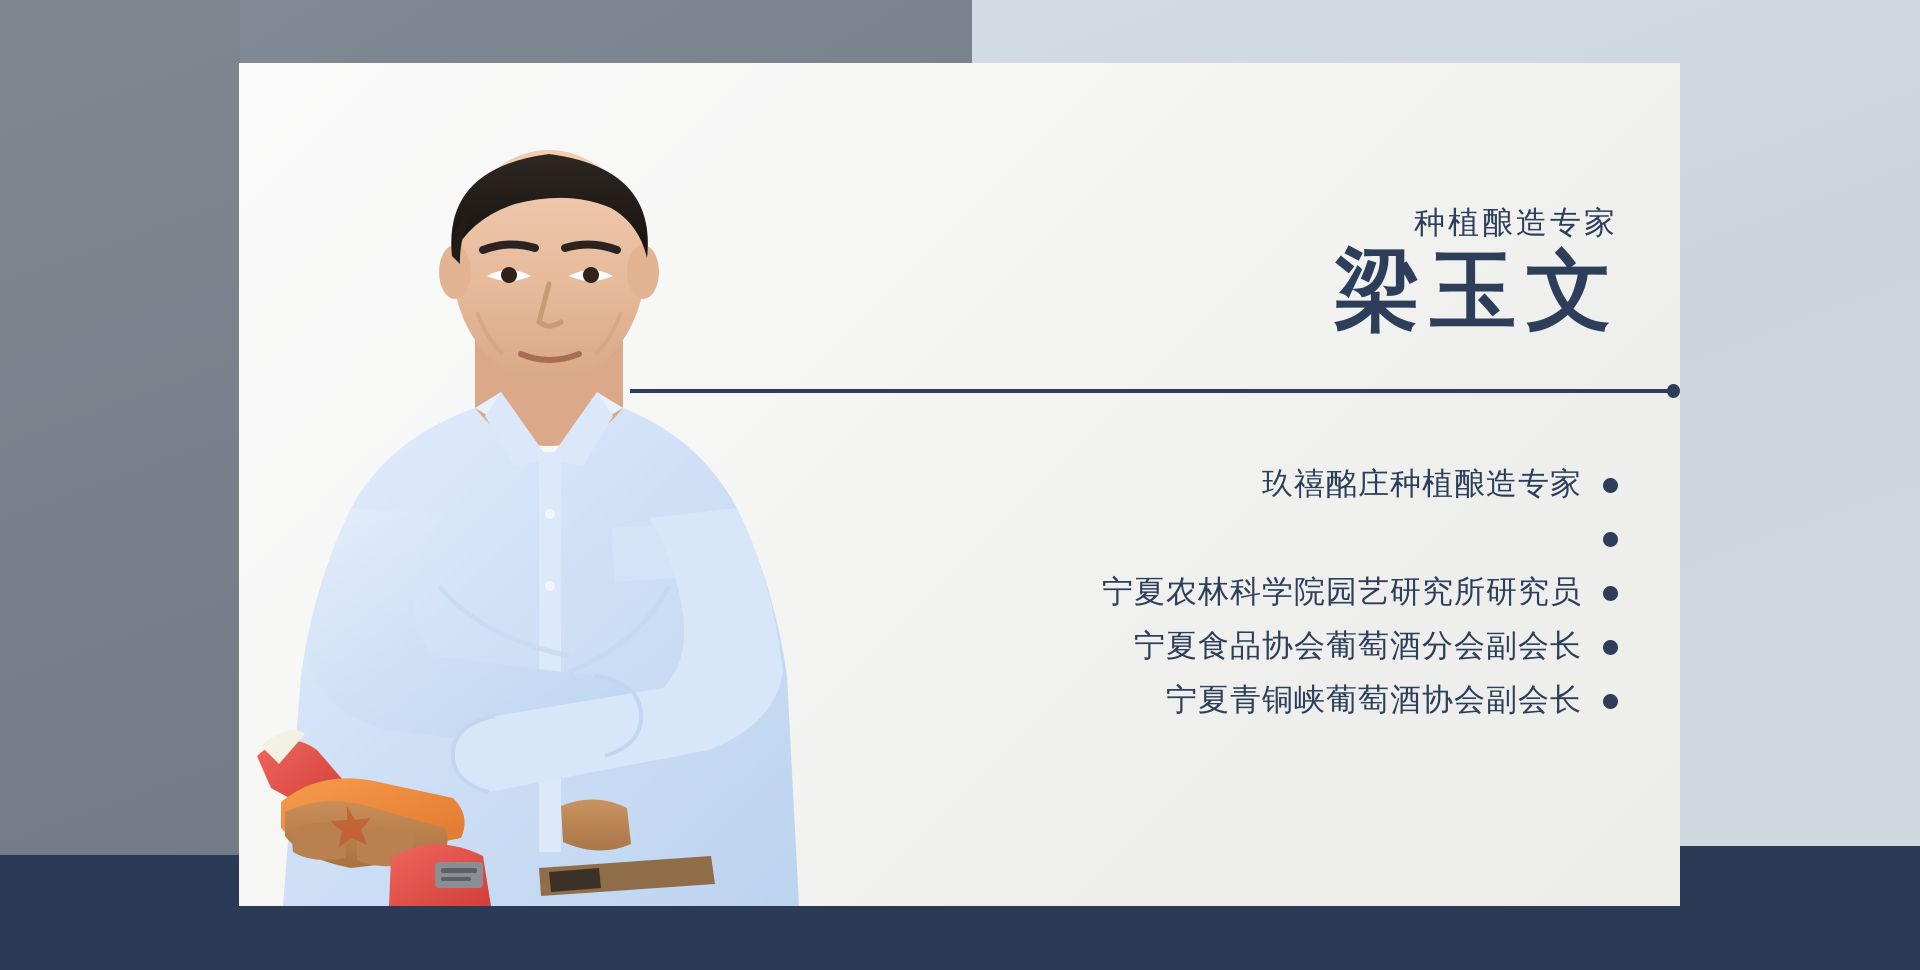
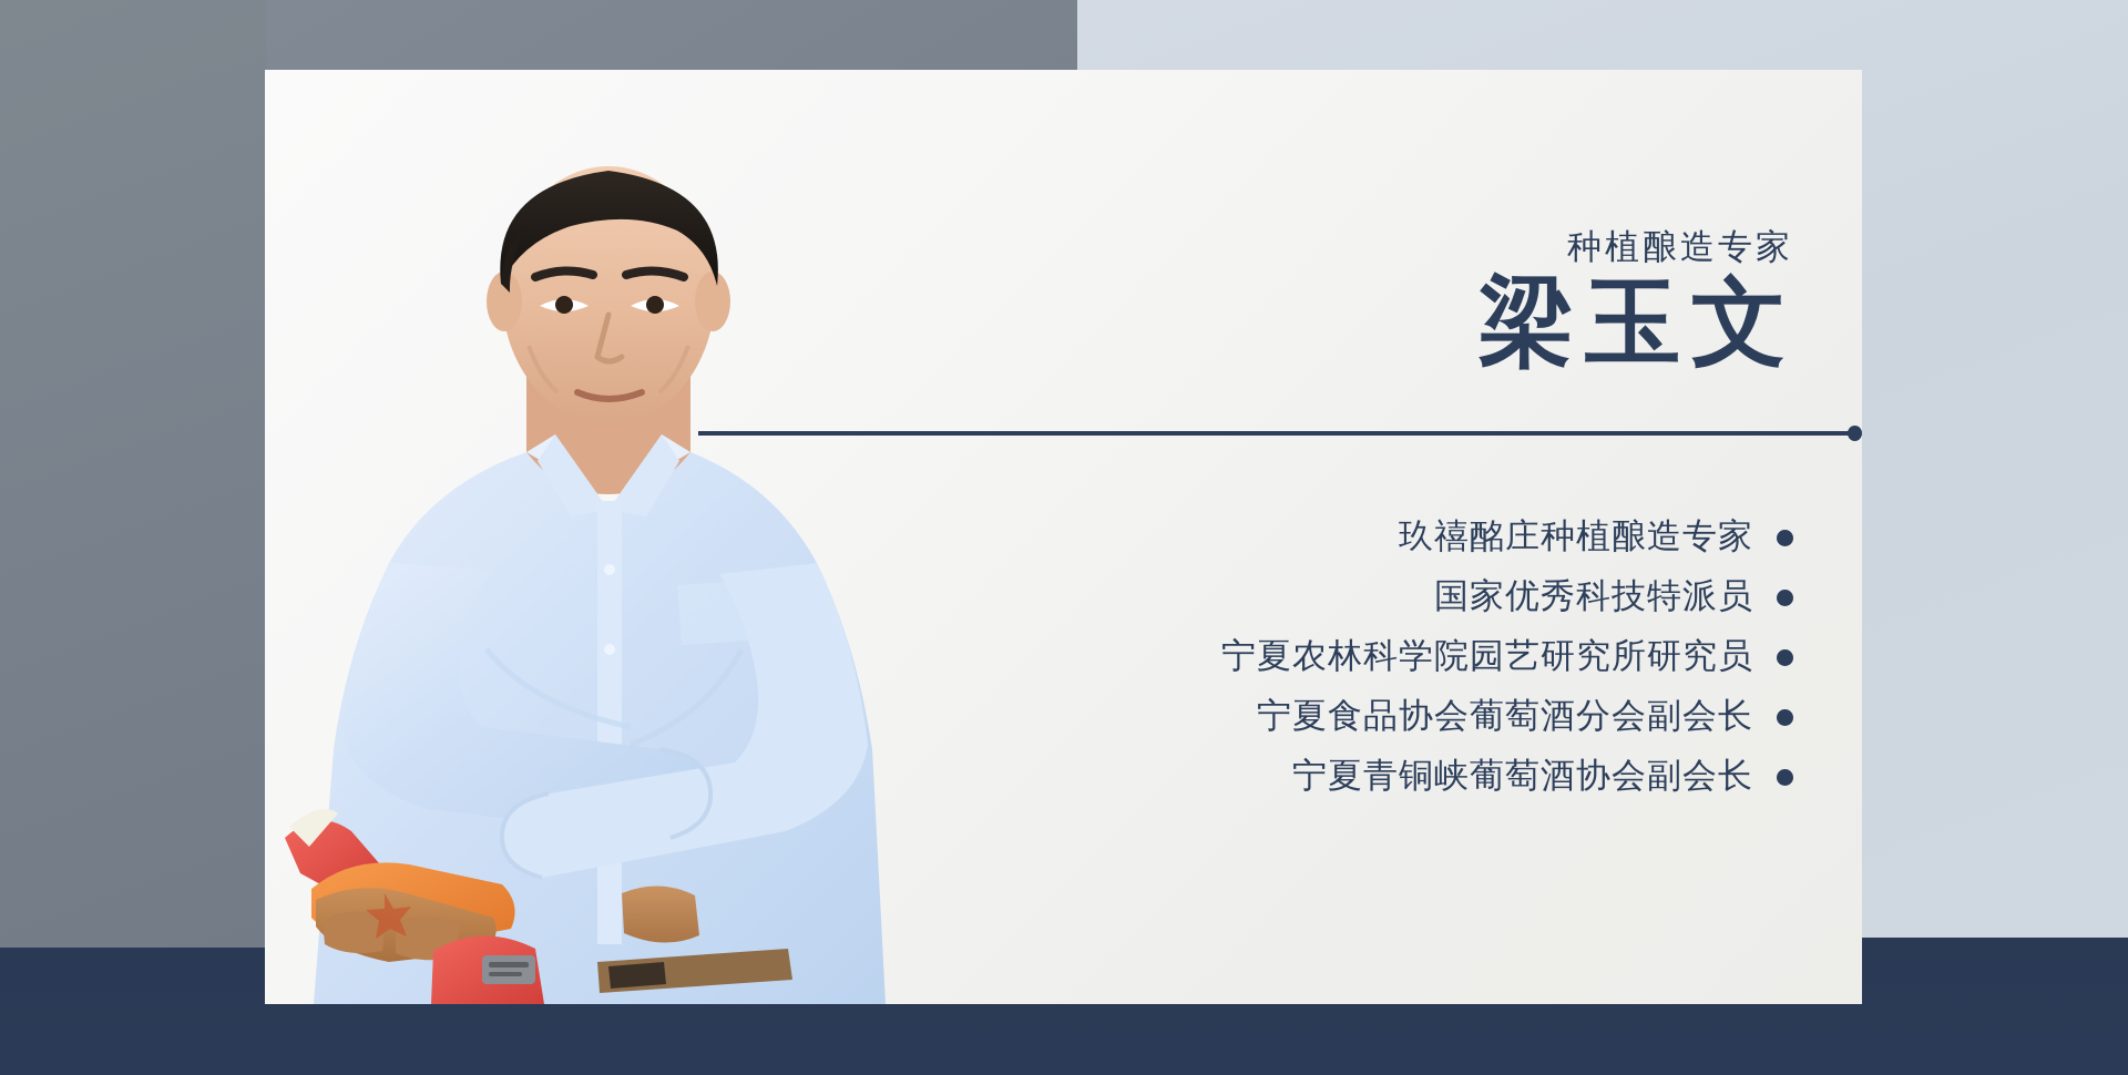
  种植酿造专家
  梁玉文
  玖禧酩庄种植酿造专家
+ 国家优秀科技特派员
  宁夏农林科学院园艺研究所研究员
  宁夏食品协会葡萄酒分会副会长
  宁夏青铜峡葡萄酒协会副会长
